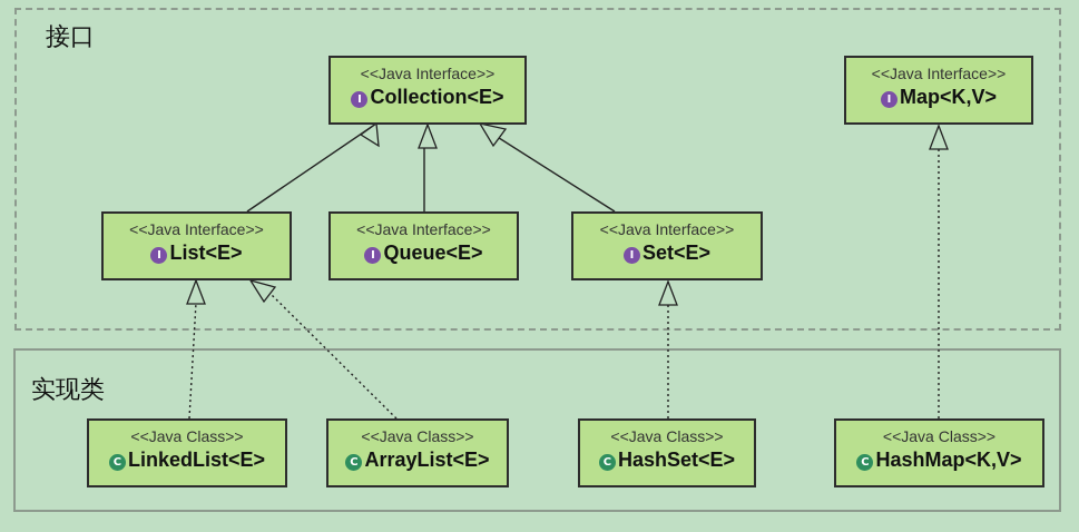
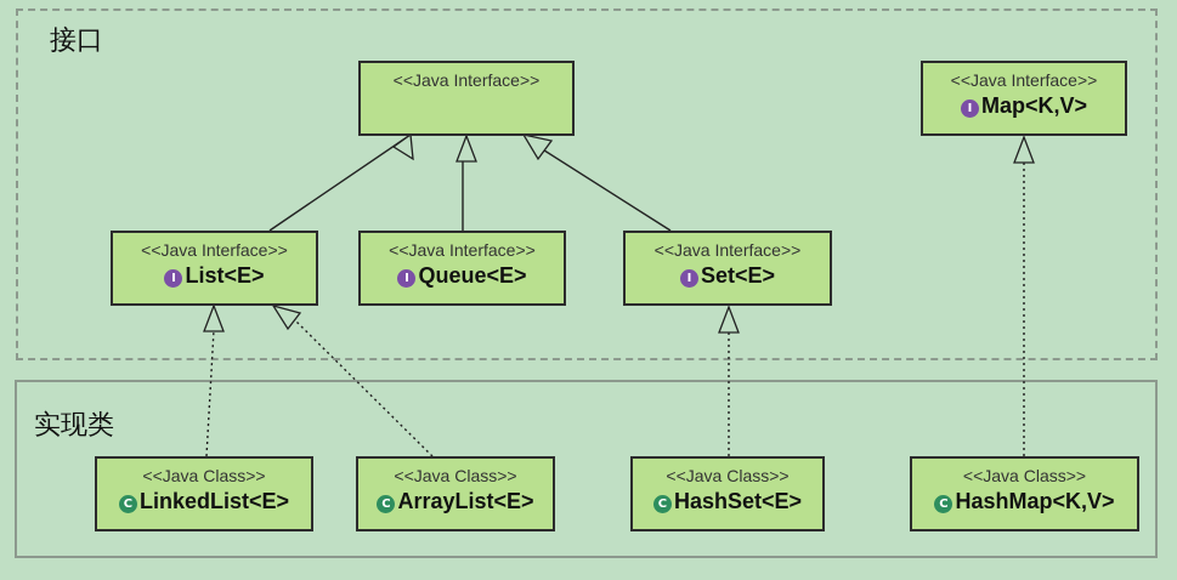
  接口
  实现类
  <<Java Interface>>
- I Collection<E>
  <<Java Interface>>
  I Map<K,V>
  <<Java Interface>>
  I List<E>
  <<Java Interface>>
  I Queue<E>
  <<Java Interface>>
  I Set<E>
  <<Java Class>>
  C LinkedList<E>
  <<Java Class>>
  C ArrayList<E>
  <<Java Class>>
  C HashSet<E>
  <<Java Class>>
  C HashMap<K,V>
